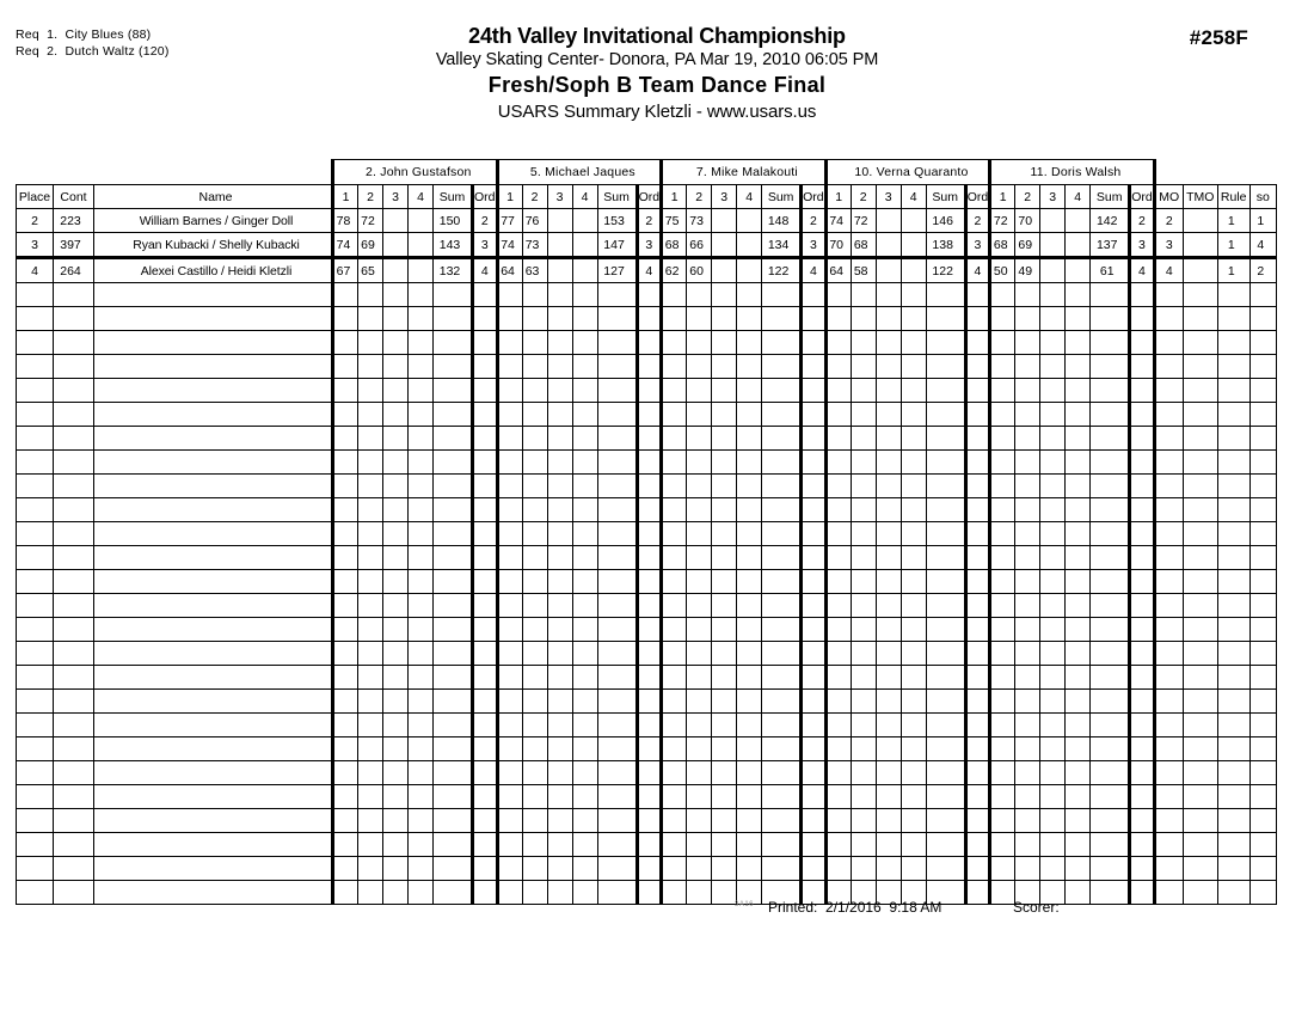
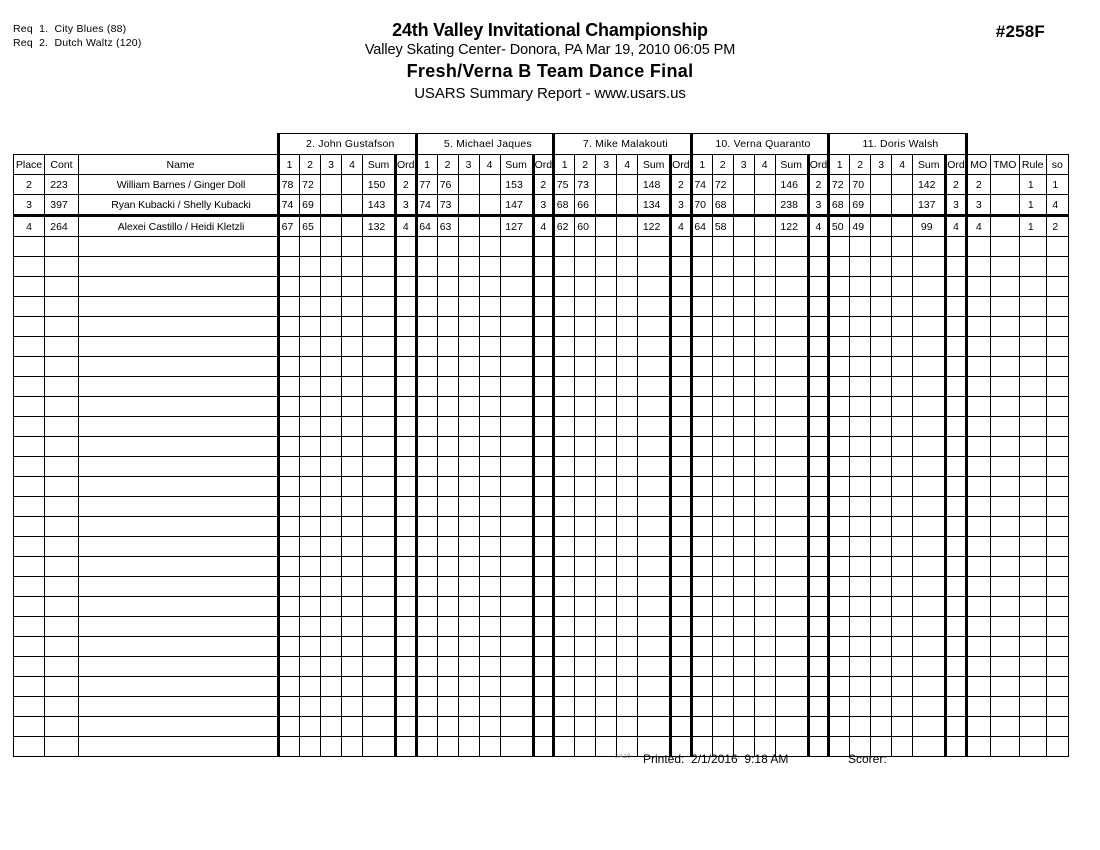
  Req 1. City Blues (88)
  Req 2. Dutch Waltz (120)
  24th Valley Invitational Championship
  Valley Skating Center- Donora, PA Mar 19, 2010 06:05 PM
- Fresh/Soph B Team Dance Final
+ Fresh/Verna B Team Dance Final
- USARS Summary Kletzli - www.usars.us
+ USARS Summary Report - www.usars.us
  #258F
  	2. John Gustafson	5. Michael Jaques	7. Mike Malakouti	10. Verna Quaranto	11. Doris Walsh
  Place	Cont	Name	1	2	3	4	Sum	Ord	1	2	3	4	Sum	Ord	1	2	3	4	Sum	Ord	1	2	3	4	Sum	Ord	1	2	3	4	Sum	Ord	MO	TMO	Rule	so
  2	223	William Barnes / Ginger Doll	78	72			150	2	77	76			153	2	75	73			148	2	74	72			146	2	72	70			142	2	2		1	1
- 3	397	Ryan Kubacki / Shelly Kubacki	74	69			143	3	74	73			147	3	68	66			134	3	70	68			138	3	68	69			137	3	3		1	4
+ 3	397	Ryan Kubacki / Shelly Kubacki	74	69			143	3	74	73			147	3	68	66			134	3	70	68			238	3	68	69			137	3	3		1	4
- 4	264	Alexei Castillo / Heidi Kletzli	67	65			132	4	64	63			127	4	62	60			122	4	64	58			122	4	50	49			61	4	4		1	2
+ 4	264	Alexei Castillo / Heidi Kletzli	67	65			132	4	64	63			127	4	62	60			122	4	64	58			122	4	50	49			99	4	4		1	2
  Printed: 2/1/2016 9:18 AM
  Scorer:
